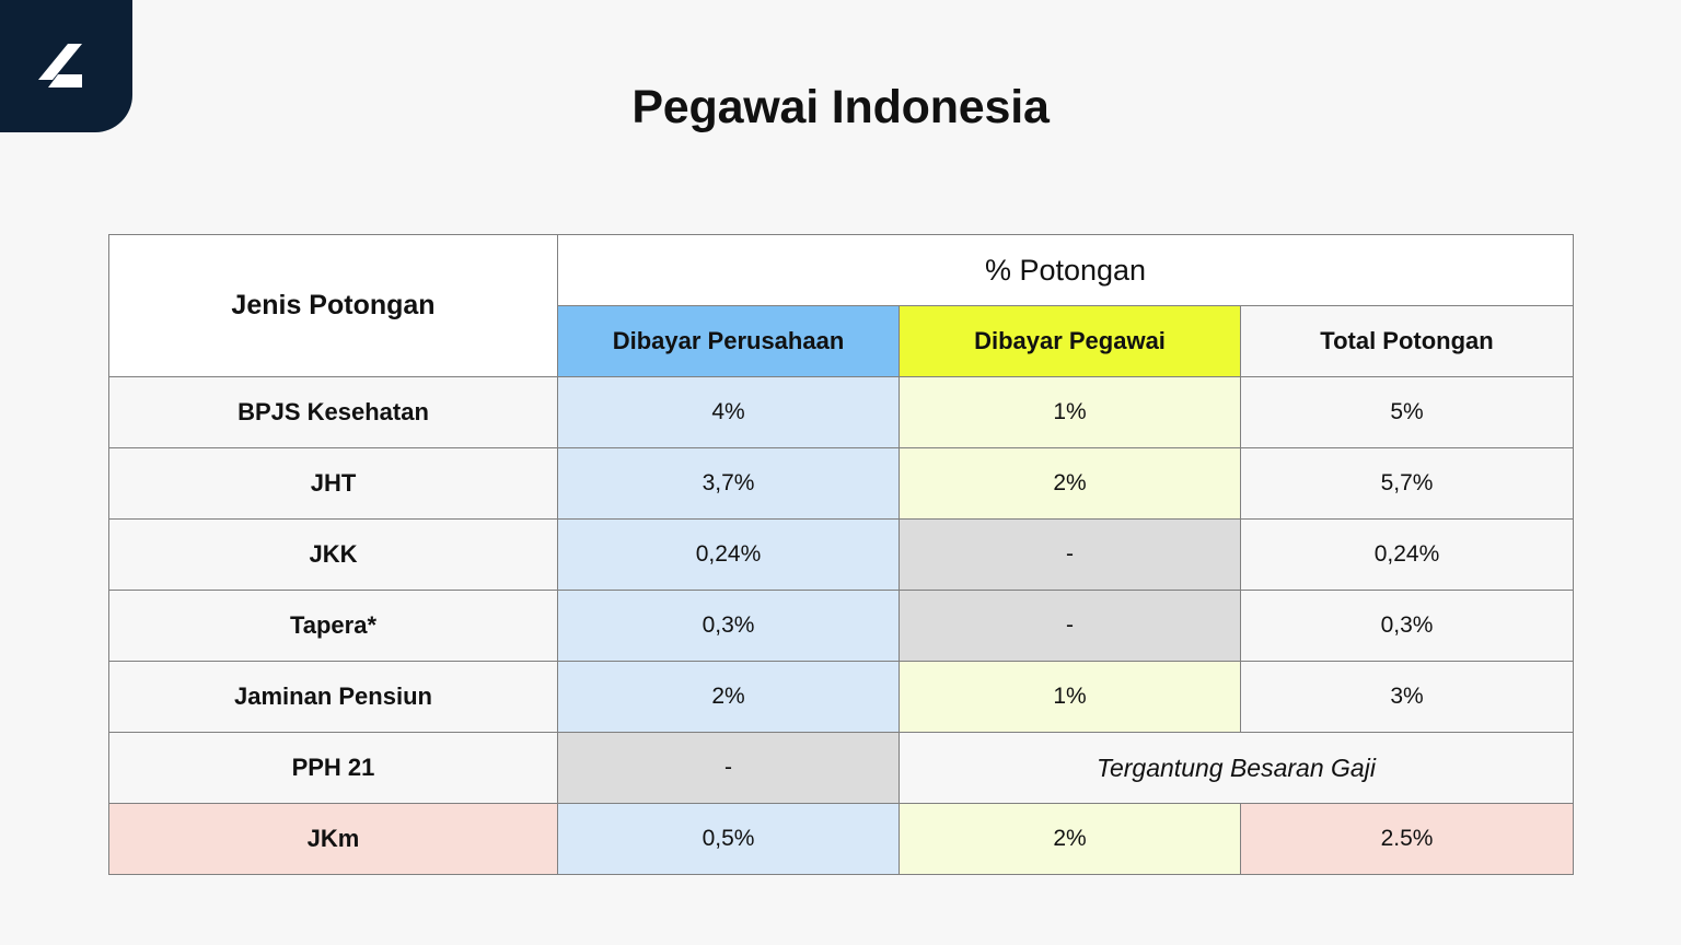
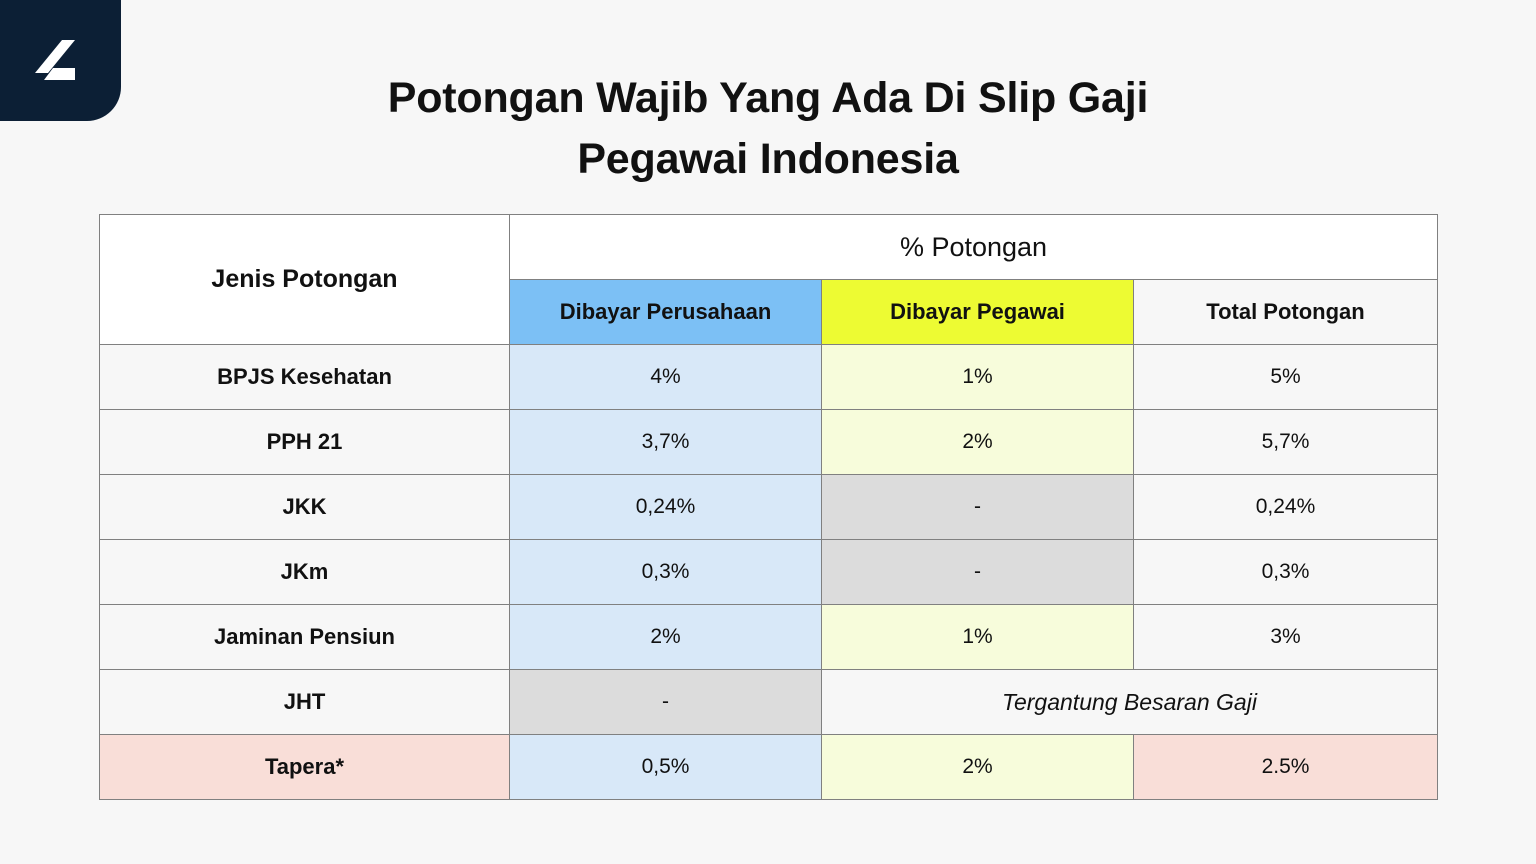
+ Potongan Wajib Yang Ada Di Slip Gaji
  Pegawai Indonesia
  Jenis Potongan	% Potongan
  Dibayar Perusahaan	Dibayar Pegawai	Total Potongan
  BPJS Kesehatan	4%	1%	5%
- JHT	3,7%	2%	5,7%
+ PPH 21	3,7%	2%	5,7%
  JKK	0,24%	-	0,24%
- Tapera*	0,3%	-	0,3%
+ JKm	0,3%	-	0,3%
  Jaminan Pensiun	2%	1%	3%
- PPH 21	-	Tergantung Besaran Gaji
+ JHT	-	Tergantung Besaran Gaji
- JKm	0,5%	2%	2.5%
+ Tapera*	0,5%	2%	2.5%
